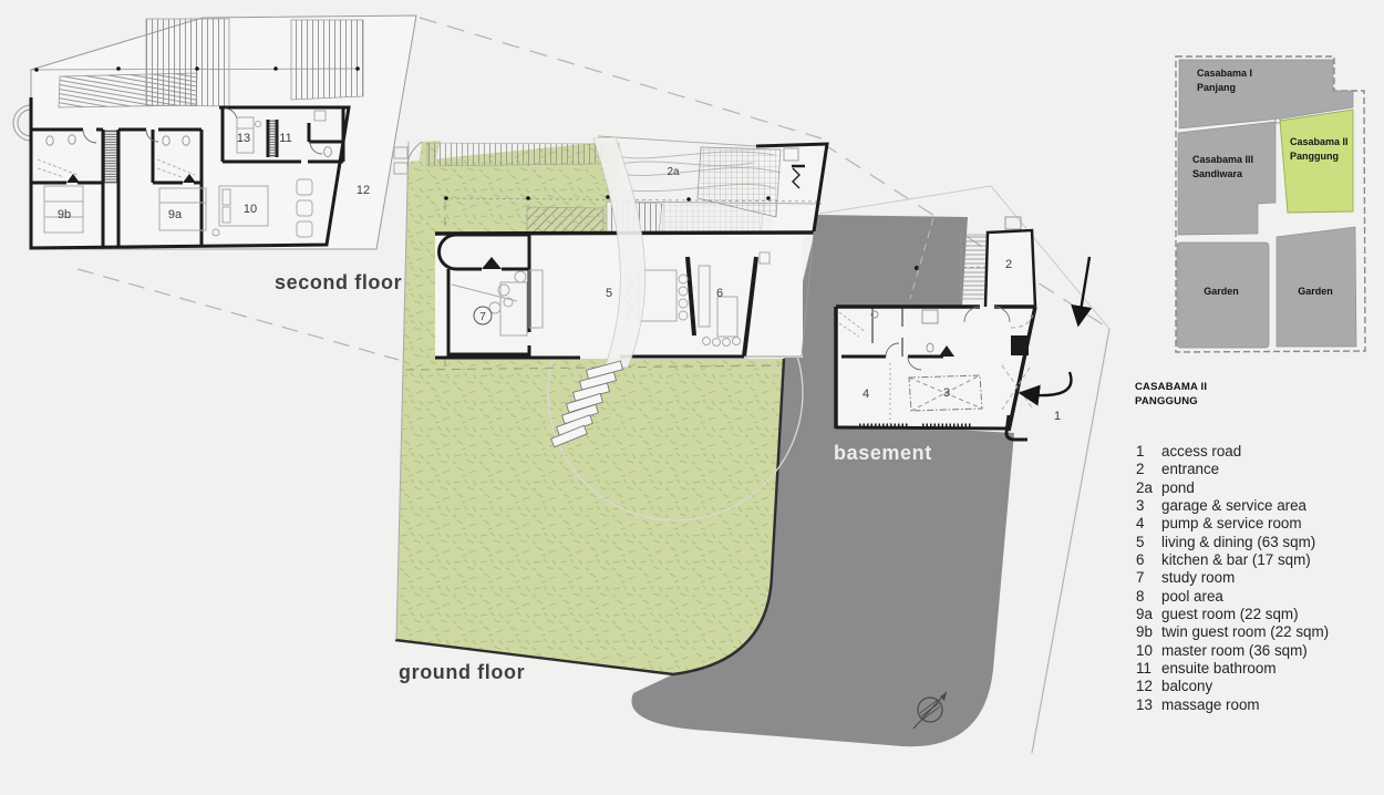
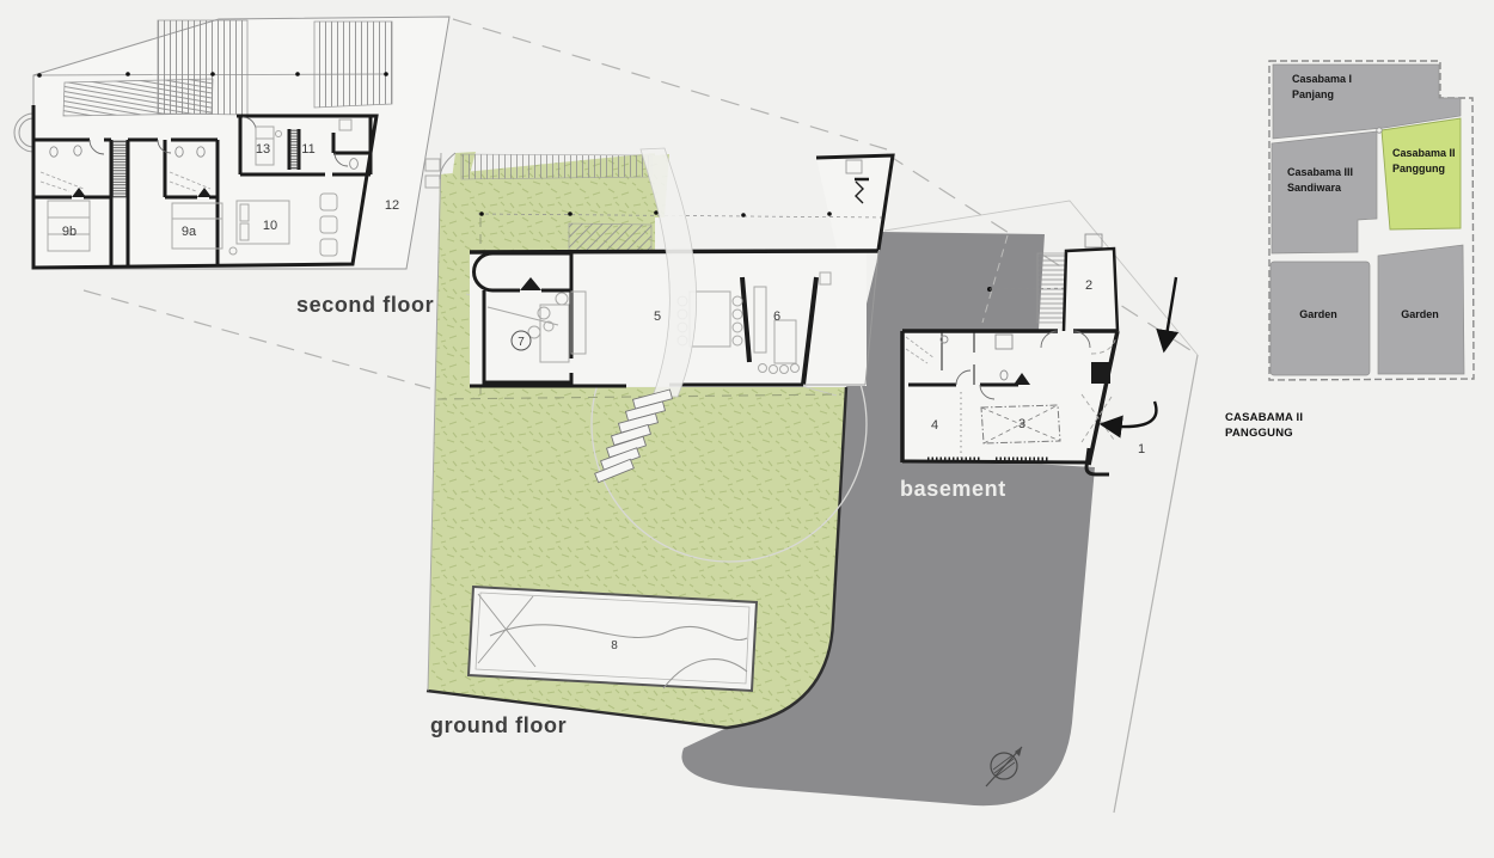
  9b
  9a
  10
  13
  11
  12
  second floor
- 2a
  7
  5
  6
+ 8
  ground floor
  4
  3
  2
  1
  basement
  Casabama I
  Panjang
  Casabama III
  Sandiwara
  Casabama II
  Panggung
  Garden
  Garden
  CASABAMA II
  PANGGUNG
- 1 access road
- 2 entrance
- 2a pond
- 3 garage & service area
- 4 pump & service room
- 5 living & dining (63 sqm)
- 6 kitchen & bar (17 sqm)
- 7 study room
- 8 pool area
- 9a guest room (22 sqm)
- 9b twin guest room (22 sqm)
- 10 master room (36 sqm)
- 11 ensuite bathroom
- 12 balcony
- 13 massage room
